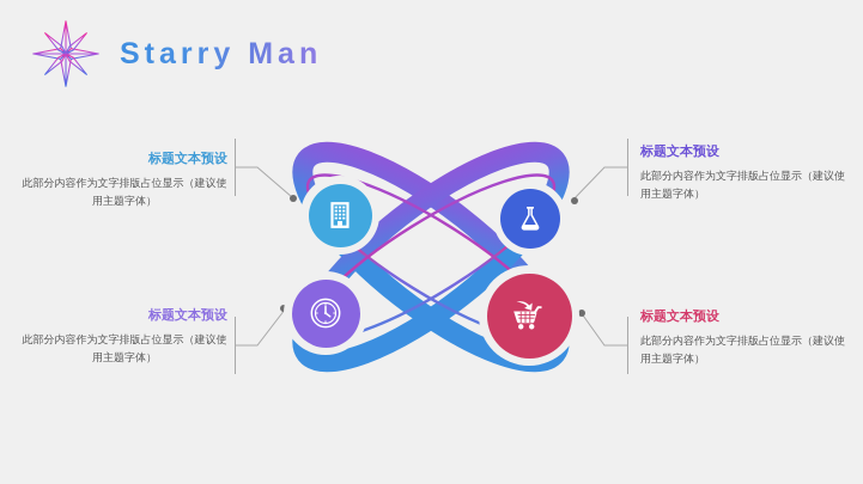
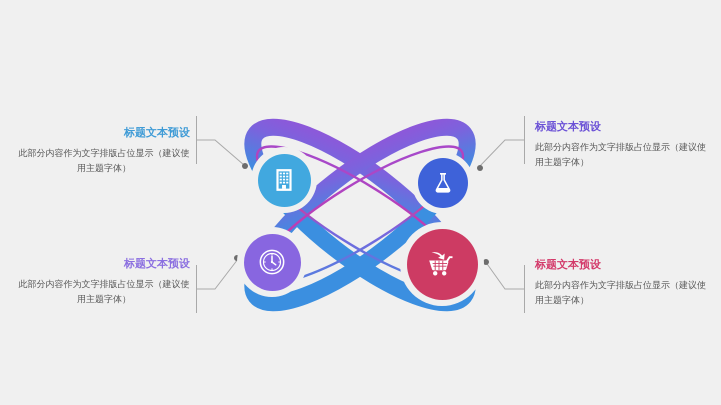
- Starry Man
  标题文本预设
  此部分内容作为文字排版占位显示（建议使用主题字体）
  标题文本预设
  此部分内容作为文字排版占位显示（建议使用主题字体）
  标题文本预设
  此部分内容作为文字排版占位显示（建议使用主题字体）
  标题文本预设
  此部分内容作为文字排版占位显示（建议使用主题字体）
